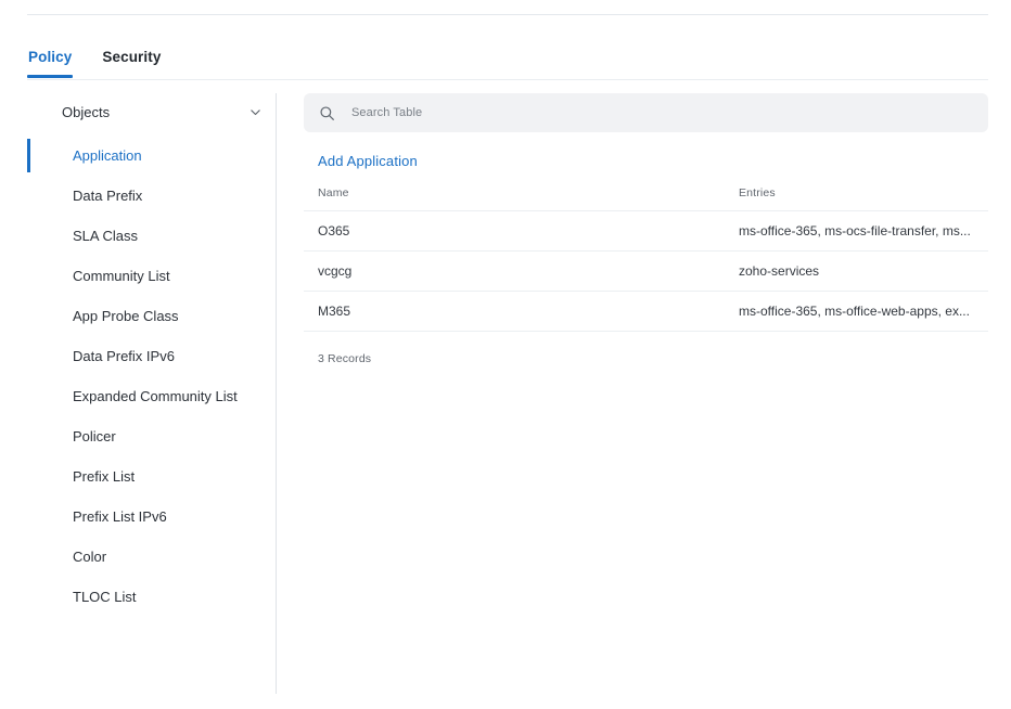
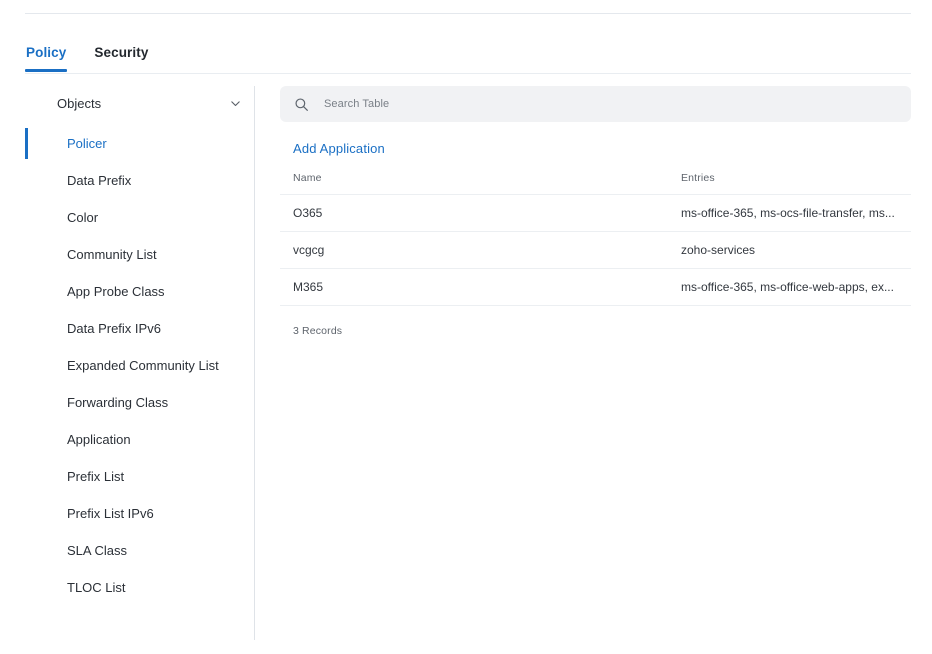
  Policy
  Security
  Objects
- Application
+ Policer
  Data Prefix
- SLA Class
+ Color
  Community List
  App Probe Class
  Data Prefix IPv6
  Expanded Community List
+ Forwarding Class
- Policer
+ Application
  Prefix List
  Prefix List IPv6
- Color
+ SLA Class
  TLOC List
  Search Table
  Add Application
  Name	Entries
  O365	ms-office-365, ms-ocs-file-transfer, ms...
  vcgcg	zoho-services
  M365	ms-office-365, ms-office-web-apps, ex...
  3 Records
